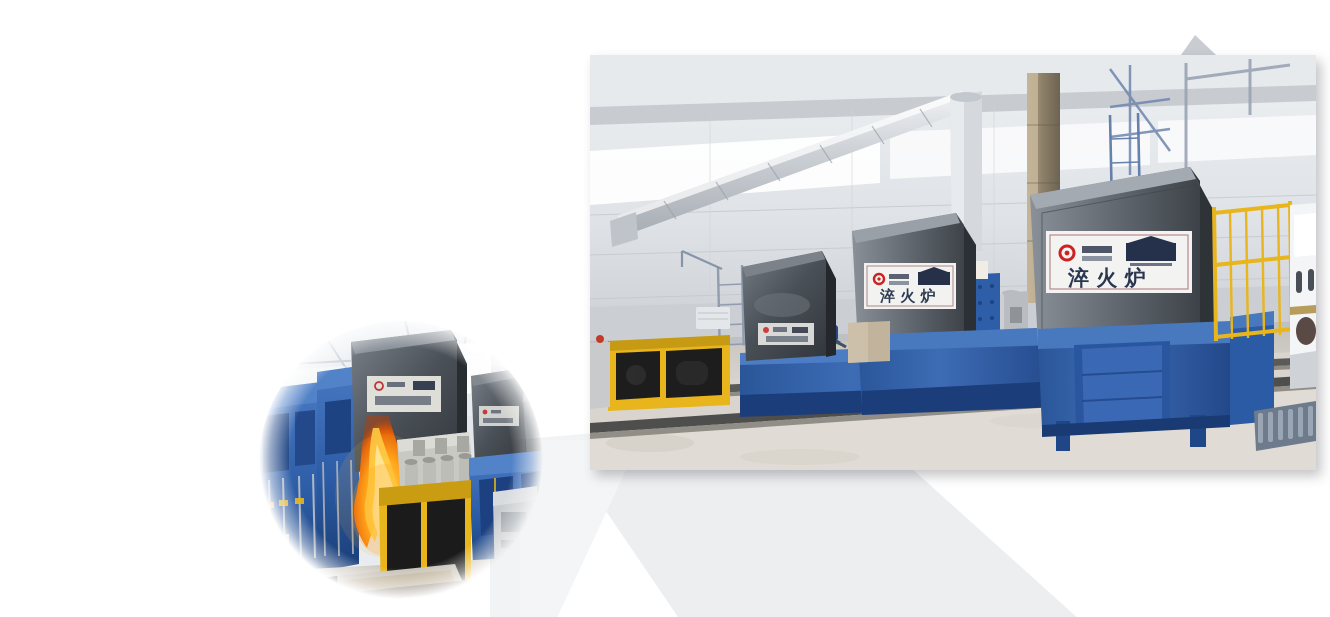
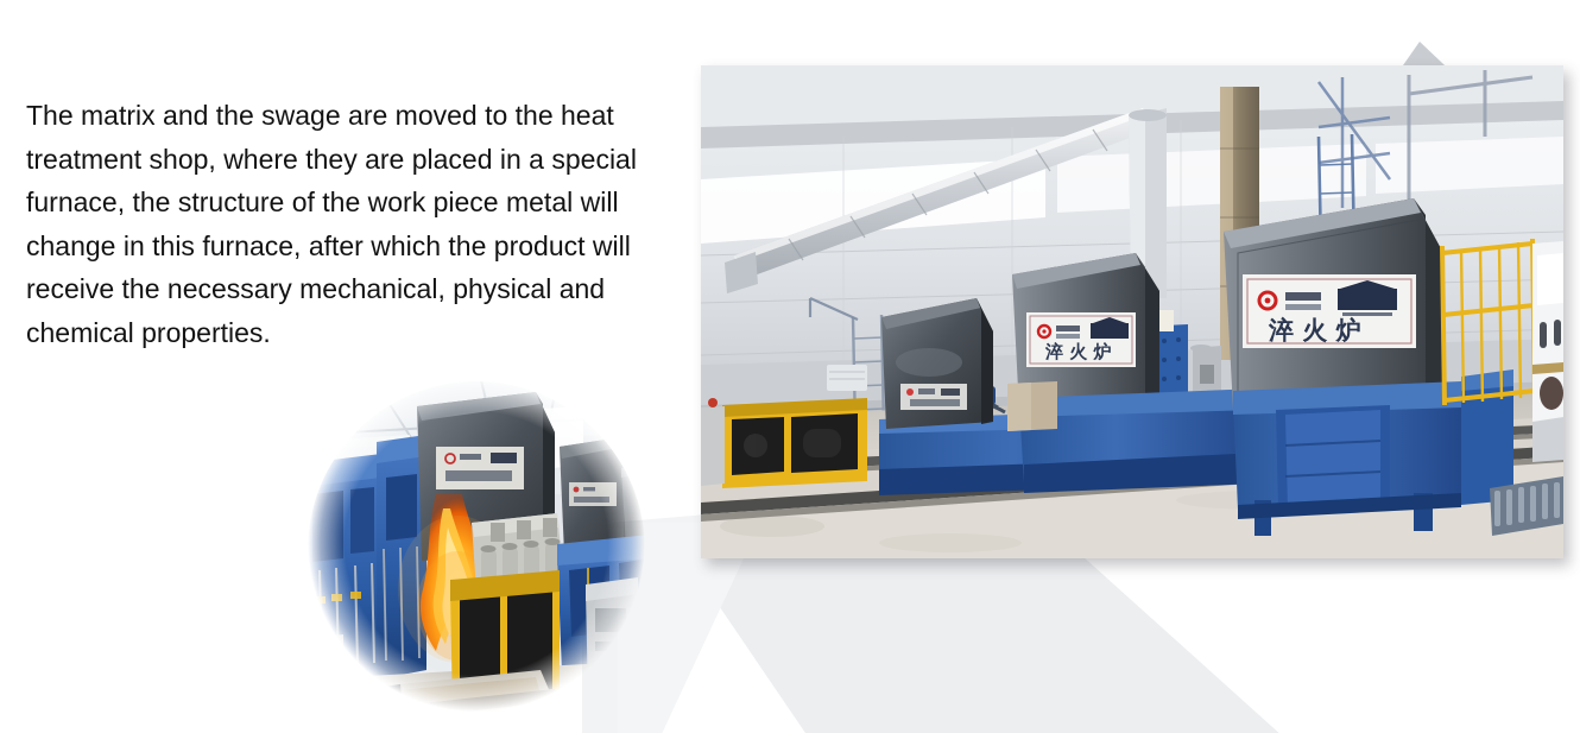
+ The matrix and the swage are moved to the heat treatment shop, where they are placed in a special furnace, the structure of the work piece metal will change in this furnace, after which the product will receive the necessary mechanical, physical and chemical properties.
  淬 火 炉
  淬 火 炉
